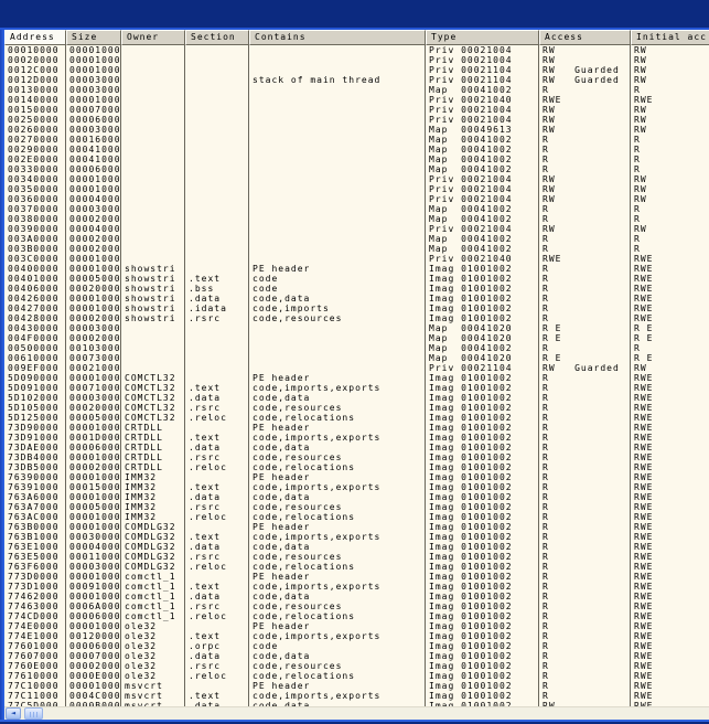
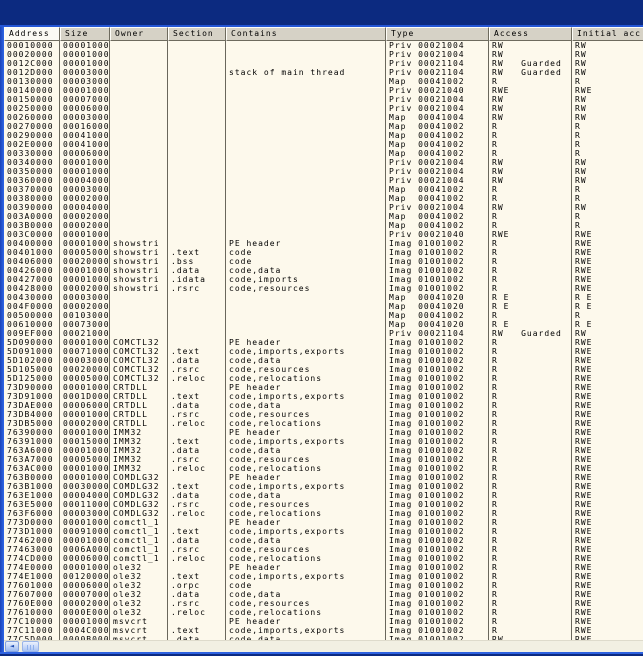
  Address
  Size
  Owner
  Section
  Contains
  Type
  Access
  Initial acc
  00010000
  00001000
  Priv 00021004
  RW
  RW
  00020000
  00001000
  Priv 00021004
  RW
  RW
  0012C000
  00001000
  Priv 00021104
  RW Guarded
  RW
  0012D000
  00003000
  stack of main thread
  Priv 00021104
  RW Guarded
  RW
  00130000
  00003000
  Map 00041002
  R
  R
  00140000
  00001000
  Priv 00021040
  RWE
  RWE
  00150000
  00007000
  Priv 00021004
  RW
  RW
  00250000
  00006000
  Priv 00021004
  RW
  RW
  00260000
  00003000
- Map 00049613
+ Map 00041004
  RW
  RW
  00270000
  00016000
  Map 00041002
  R
  R
  00290000
  00041000
  Map 00041002
  R
  R
  002E0000
  00041000
  Map 00041002
  R
  R
  00330000
  00006000
  Map 00041002
  R
  R
  00340000
  00001000
  Priv 00021004
  RW
  RW
  00350000
  00001000
  Priv 00021004
  RW
  RW
  00360000
  00004000
  Priv 00021004
  RW
  RW
  00370000
  00003000
  Map 00041002
  R
  R
  00380000
  00002000
  Map 00041002
  R
  R
  00390000
  00004000
  Priv 00021004
  RW
  RW
  003A0000
  00002000
  Map 00041002
  R
  R
  003B0000
  00002000
  Map 00041002
  R
  R
  003C0000
  00001000
  Priv 00021040
  RWE
  RWE
  00400000
  00001000
  showstri
  PE header
  Imag 01001002
  R
  RWE
  00401000
  00005000
  showstri
  .text
  code
  Imag 01001002
  R
  RWE
  00406000
  00020000
  showstri
  .bss
  code
  Imag 01001002
  R
  RWE
  00426000
  00001000
  showstri
  .data
  code,data
  Imag 01001002
  R
  RWE
  00427000
  00001000
  showstri
  .idata
  code,imports
  Imag 01001002
  R
  RWE
  00428000
  00002000
  showstri
  .rsrc
  code,resources
  Imag 01001002
  R
  RWE
  00430000
  00003000
  Map 00041020
  R E
  R E
  004F0000
  00002000
  Map 00041020
  R E
  R E
  00500000
  00103000
  Map 00041002
  R
  R
  00610000
  00073000
  Map 00041020
  R E
  R E
  009EF000
  00021000
  Priv 00021104
  RW Guarded
  RW
  5D090000
  00001000
  COMCTL32
  PE header
  Imag 01001002
  R
  RWE
  5D091000
  00071000
  COMCTL32
  .text
  code,imports,exports
  Imag 01001002
  R
  RWE
  5D102000
  00003000
  COMCTL32
  .data
  code,data
  Imag 01001002
  R
  RWE
  5D105000
  00020000
  COMCTL32
  .rsrc
  code,resources
  Imag 01001002
  R
  RWE
  5D125000
  00005000
  COMCTL32
  .reloc
  code,relocations
  Imag 01001002
  R
  RWE
  73D90000
  00001000
  CRTDLL
  PE header
  Imag 01001002
  R
  RWE
  73D91000
  0001D000
  CRTDLL
  .text
  code,imports,exports
  Imag 01001002
  R
  RWE
  73DAE000
  00006000
  CRTDLL
  .data
  code,data
  Imag 01001002
  R
  RWE
  73DB4000
  00001000
  CRTDLL
  .rsrc
  code,resources
  Imag 01001002
  R
  RWE
  73DB5000
  00002000
  CRTDLL
  .reloc
  code,relocations
  Imag 01001002
  R
  RWE
  76390000
  00001000
  IMM32
  PE header
  Imag 01001002
  R
  RWE
  76391000
  00015000
  IMM32
  .text
  code,imports,exports
  Imag 01001002
  R
  RWE
  763A6000
  00001000
  IMM32
  .data
  code,data
  Imag 01001002
  R
  RWE
  763A7000
  00005000
  IMM32
  .rsrc
  code,resources
  Imag 01001002
  R
  RWE
  763AC000
  00001000
  IMM32
  .reloc
  code,relocations
  Imag 01001002
  R
  RWE
  763B0000
  00001000
  COMDLG32
  PE header
  Imag 01001002
  R
  RWE
  763B1000
  00030000
  COMDLG32
  .text
  code,imports,exports
  Imag 01001002
  R
  RWE
  763E1000
  00004000
  COMDLG32
  .data
  code,data
  Imag 01001002
  R
  RWE
  763E5000
  00011000
  COMDLG32
  .rsrc
  code,resources
  Imag 01001002
  R
  RWE
  763F6000
  00003000
  COMDLG32
  .reloc
  code,relocations
  Imag 01001002
  R
  RWE
  773D0000
  00001000
  comctl_1
  PE header
  Imag 01001002
  R
  RWE
  773D1000
  00091000
  comctl_1
  .text
  code,imports,exports
  Imag 01001002
  R
  RWE
  77462000
  00001000
  comctl_1
  .data
  code,data
  Imag 01001002
  R
  RWE
  77463000
  0006A000
  comctl_1
  .rsrc
  code,resources
  Imag 01001002
  R
  RWE
  774CD000
  00006000
  comctl_1
  .reloc
  code,relocations
  Imag 01001002
  R
  RWE
  774E0000
  00001000
  ole32
  PE header
  Imag 01001002
  R
  RWE
  774E1000
  00120000
  ole32
  .text
  code,imports,exports
  Imag 01001002
  R
  RWE
  77601000
  00006000
  ole32
  .orpc
  code
  Imag 01001002
  R
  RWE
  77607000
  00007000
  ole32
  .data
  code,data
  Imag 01001002
  R
  RWE
  7760E000
  00002000
  ole32
  .rsrc
  code,resources
  Imag 01001002
  R
  RWE
  77610000
  0000E000
  ole32
  .reloc
  code,relocations
  Imag 01001002
  R
  RWE
  77C10000
  00001000
  msvcrt
  PE header
  Imag 01001002
  R
  RWE
  77C11000
  0004C000
  msvcrt
  .text
  code,imports,exports
  Imag 01001002
  R
  RWE
  ◄
